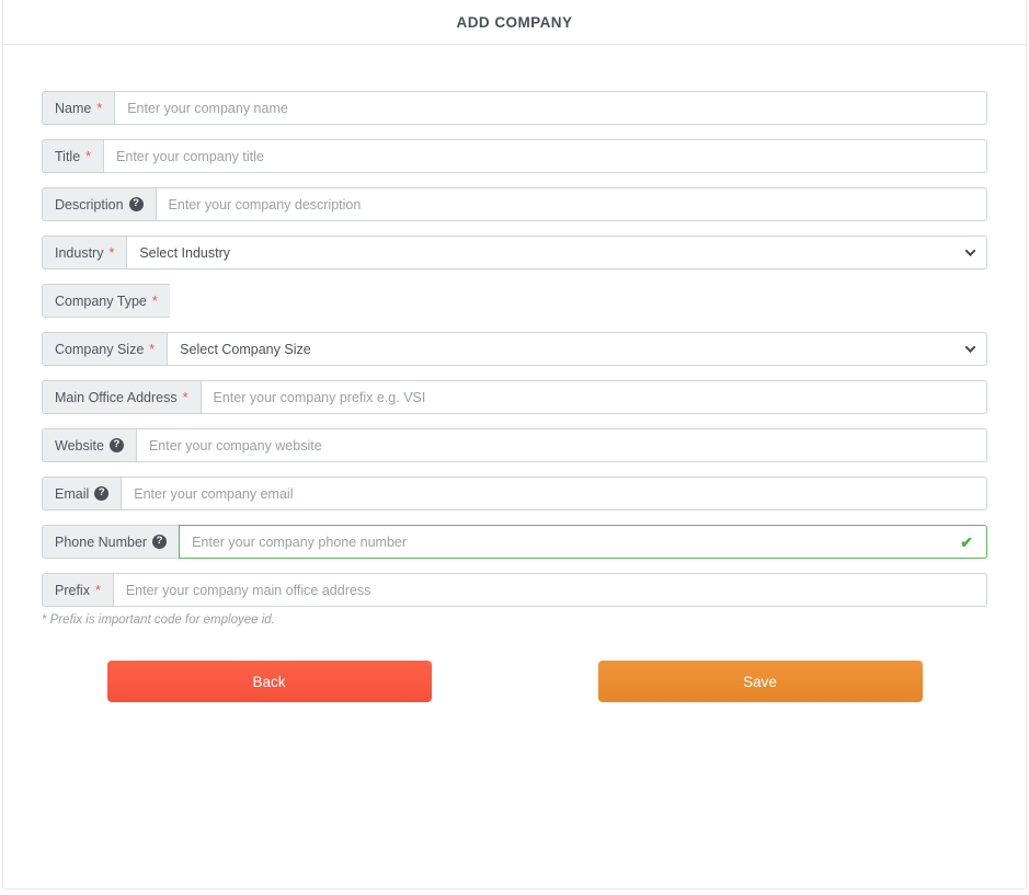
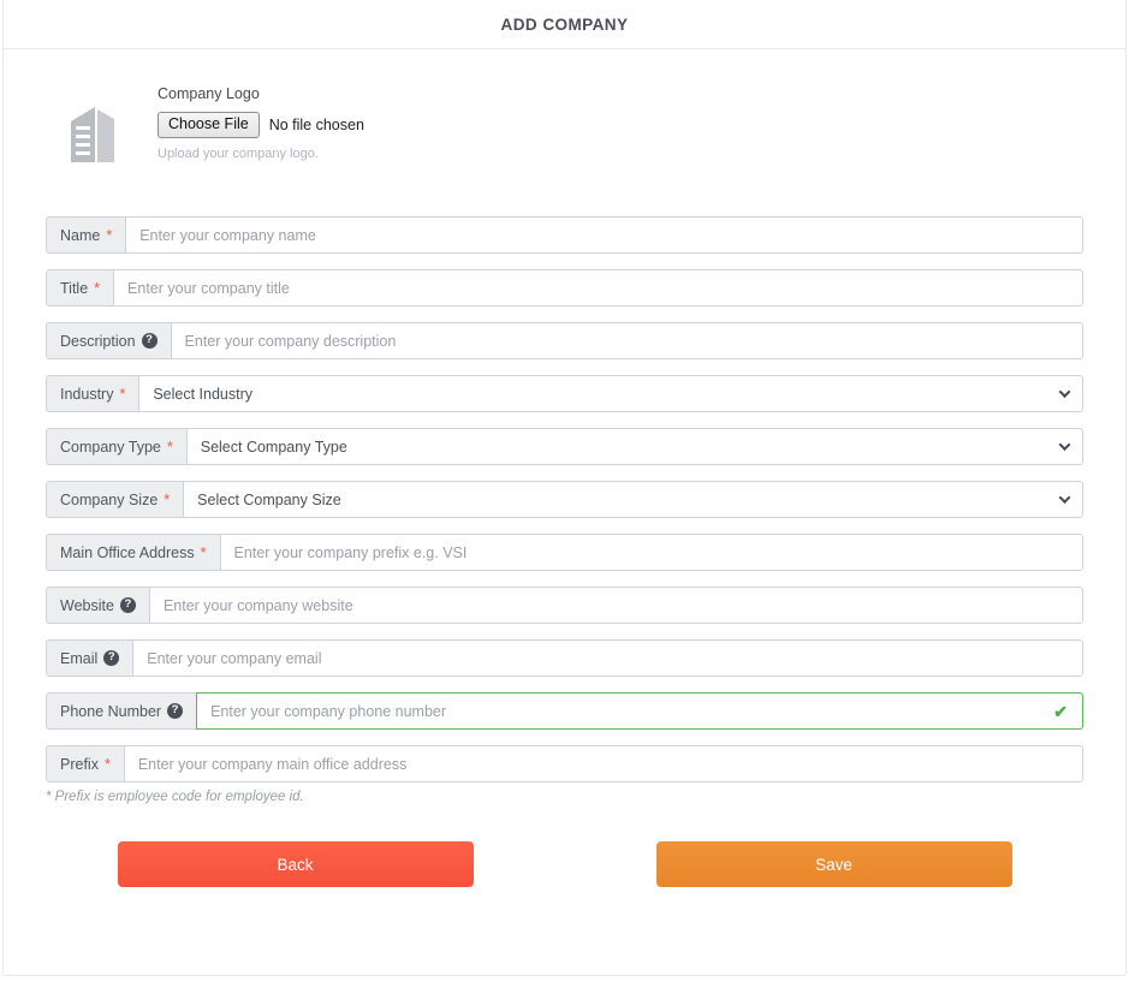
  ADD COMPANY
+ Company Logo
+ Choose File
+ No file chosen
+ Upload your company logo.
  Name
  *
  Enter your company name
  Title
  *
  Enter your company title
  Description
  ?
  Enter your company description
  Industry
  *
  Select Industry
  Company Type
  *
+ Select Company Type
  Company Size
  *
  Select Company Size
  Main Office Address
  *
  Enter your company prefix e.g. VSI
  Website
  ?
  Enter your company website
  Email
  ?
  Enter your company email
  Phone Number
  ?
  Enter your company phone number
  ✔
  Prefix
  *
  Enter your company main office address
- * Prefix is important code for employee id.
+ * Prefix is employee code for employee id.
  Back
  Save
